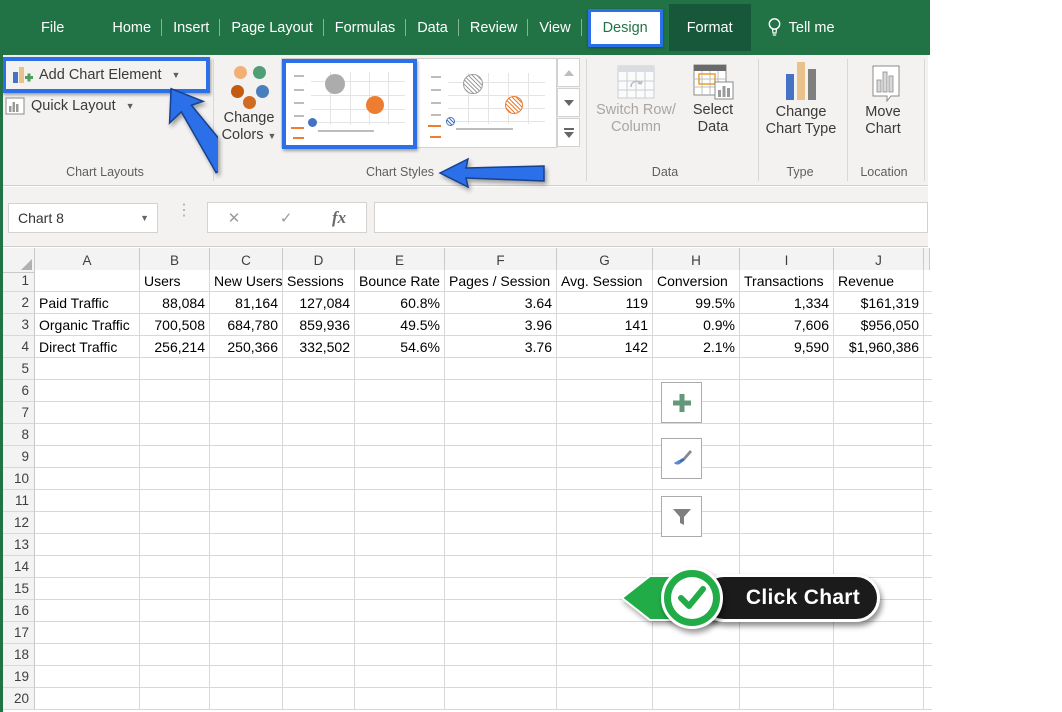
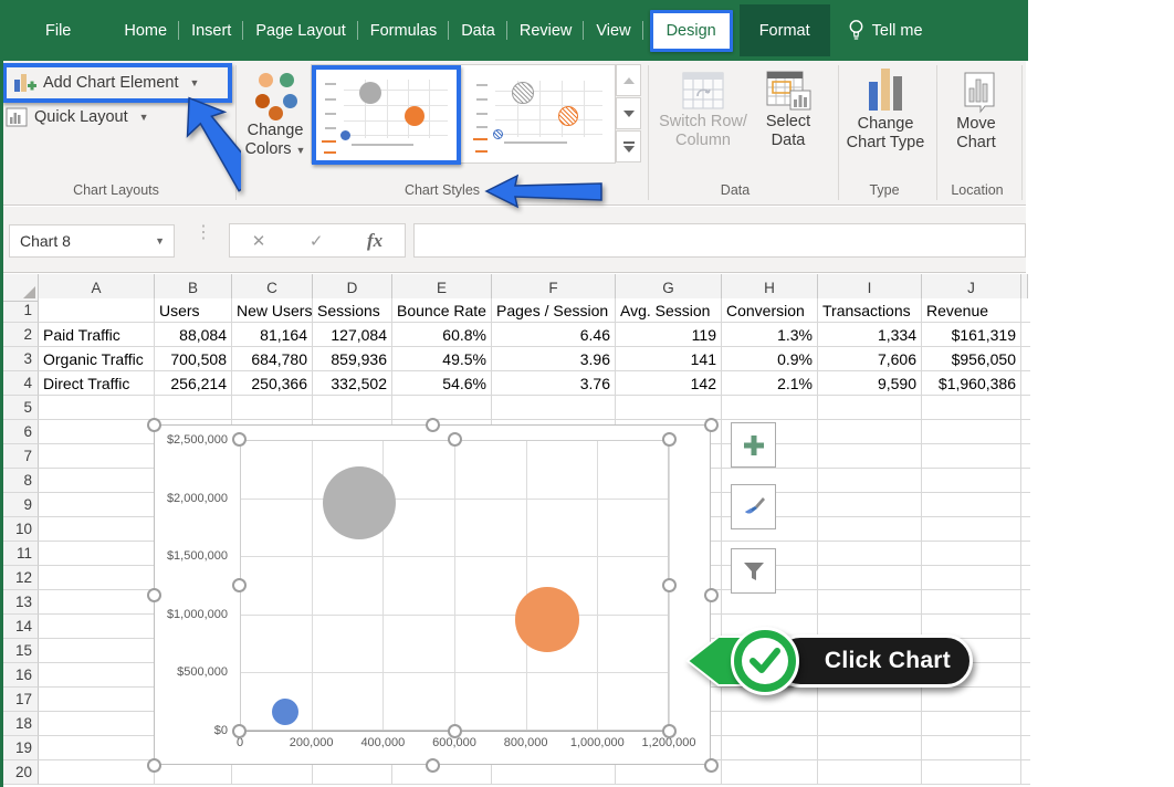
  File
  Home
  Insert
  Page Layout
  Formulas
  Data
  Review
  View
  Design
  Format
  Tell me
  Add Chart Element
  ▼
  Quick Layout
  ▼
  Chart Layouts
  Change
  Colors ▼
  Chart Styles
  Switch Row/
  Column
  Select
  Data
  Data
  Change
  Chart Type
  Type
  Move
  Chart
  Location
  Chart 8
  ▼
  ⋮
  ✕
  ✓
  fx
  A
  B
  C
  D
  E
  F
  G
  H
  I
  J
  1
  Users
  New Users
  Sessions
  Bounce Rate
  Pages / Session
  Avg. Session
  Conversion
  Transactions
  Revenue
  2
  Paid Traffic
  88,084
  81,164
  127,084
  60.8%
- 3.64
+ 6.46
  119
- 99.5%
+ 1.3%
  1,334
  $161,319
  3
  Organic Traffic
  700,508
  684,780
  859,936
  49.5%
  3.96
  141
  0.9%
  7,606
  $956,050
  4
  Direct Traffic
  256,214
  250,366
  332,502
  54.6%
  3.76
  142
  2.1%
  9,590
  $1,960,386
  5
  6
  7
  8
  9
  10
  11
  12
  13
  14
  15
  16
  17
  18
  19
  20
+ $0
+ $500,000
+ $1,000,000
+ $1,500,000
+ $2,000,000
+ $2,500,000
+ 0
+ 200,000
+ 400,000
+ 600,000
+ 800,000
+ 1,000,000
+ 1,200,000
  Click Chart
